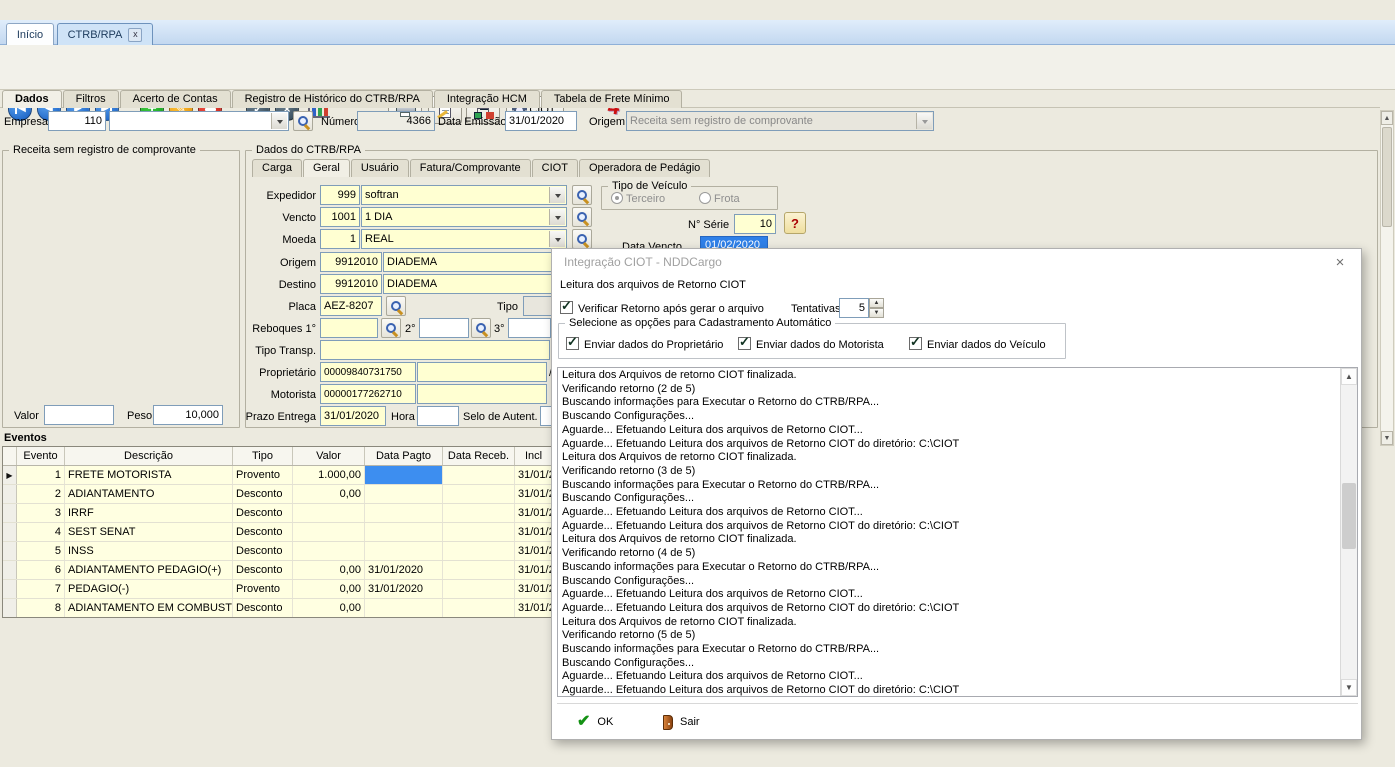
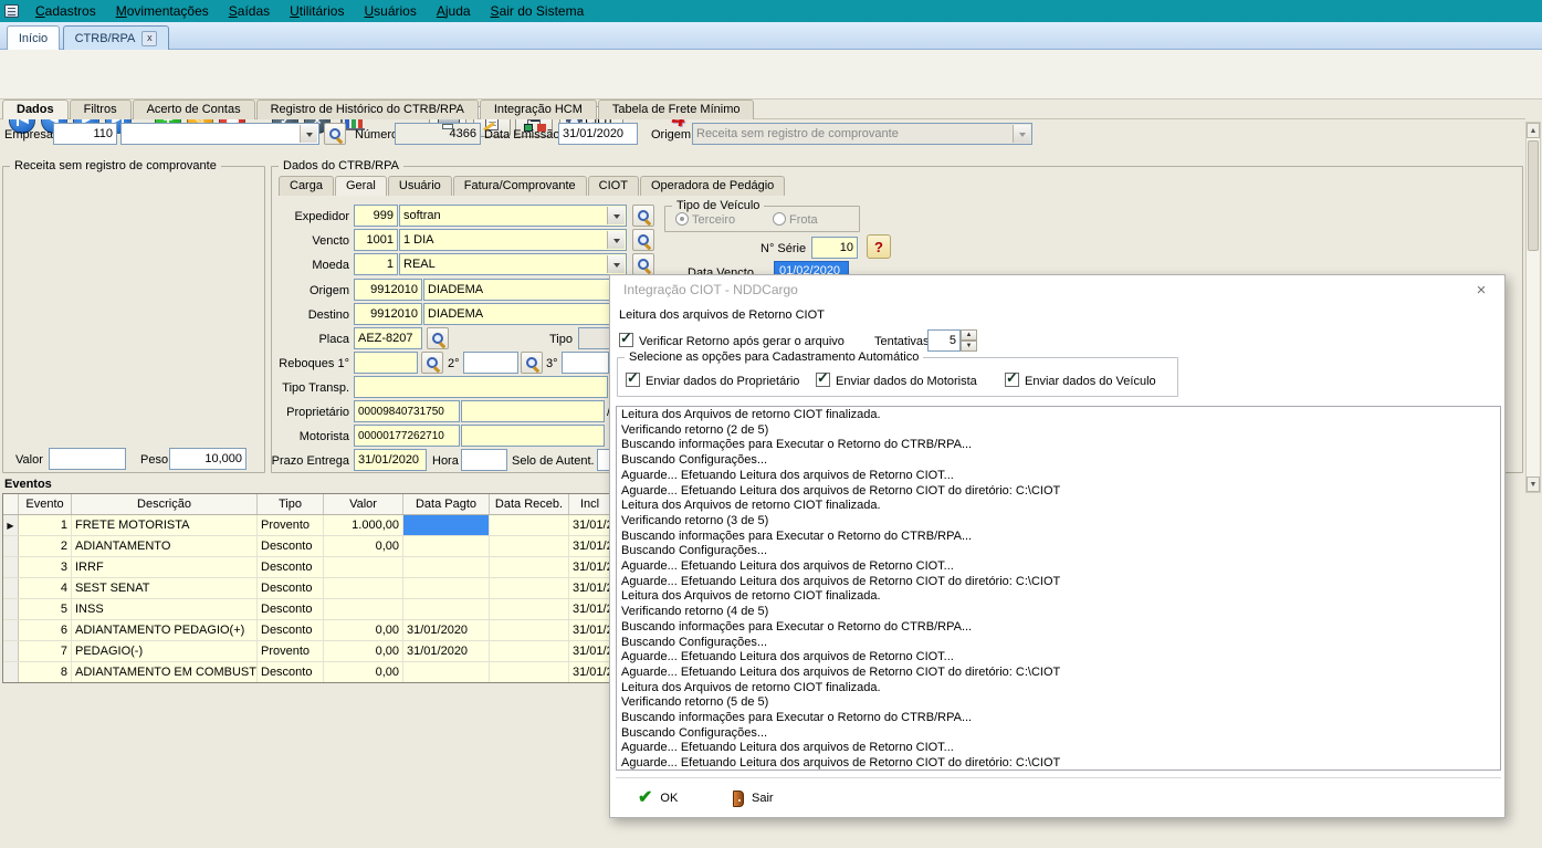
+ Cadastros
+ Movimentações
+ Saídas
+ Utilitários
+ Usuários
+ Ajuda
+ Sair do Sistema
  Início
  CTRB/RPA
  x
  ◀
  ◀
  ▶
  ▶
  +
  ✎
  ✓
  ×
  CIOT
  Dados
  Filtros
  Acerto de Contas
  Registro de Histórico do CTRB/RPA
  Integração HCM
  Tabela de Frete Mínimo
  Empresa
  110
  Númer
  4366
  Data Emissão
  31/01/2020
  Origem
  Receita sem registro de comprovante
  Receita sem registro de comprovante
  Valor
  Peso
  10,000
  Dados do CTRB/RPA
  Carga
  Geral
  Usuário
  Fatura/Comprovante
  CIOT
  Operadora de Pedágio
  Expedidor
  999
  softran
  Vencto
  1001
  1 DIA
  Moeda
  1
  REAL
  Origem
  9912010
  DIADEMA
  Destino
  9912010
  DIADEMA
  Placa
  AEZ-8207
  Tipo
  Reboques 1°
  2°
  3°
  Tipo Transp.
  Proprietário
  00009840731750
  Motorista
  00000177262710
  Prazo Entrega
  31/01/2020
  Hora
  Selo de Autent.
  Tipo de Veículo
  Terceiro
  Frota
  N° Série
  10
  ?
  Data Vencto
  01/02/2020
  Eventos
  Evento
  Descrição
  Tipo
  Valor
  Data Pagto
  Data Receb.
  Incl
  ▶
  1
  FRETE MOTORISTA
  Provento
  1.000,00
  2
  ADIANTAMENTO
  Desconto
  0,00
  3
  IRRF
  Desconto
  4
  SEST SENAT
  Desconto
  5
  INSS
  Desconto
  6
  ADIANTAMENTO PEDAGIO(+)
  Desconto
  0,00
  31/01/2020
  7
  PEDAGIO(-)
  Provento
  0,00
  31/01/2020
  8
  ADIANTAMENTO EM COMBUST
  Desconto
  0,00
  Integração CIOT - NDDCargo
  ×
  Leitura dos arquivos de Retorno CIOT
  Verificar Retorno após gerar o arquivo
  Tentativas
  5
  Selecione as opções para Cadastramento Automático
  Enviar dados do Proprietário
  Enviar dados do Motorista
  Enviar dados do Veículo
  Leitura dos Arquivos de retorno CIOT finalizada.
  Verificando retorno (2 de 5)
  Buscando informações para Executar o Retorno do CTRB/RPA...
  Buscando Configurações...
  Aguarde... Efetuando Leitura dos arquivos de Retorno CIOT...
  Aguarde... Efetuando Leitura dos arquivos de Retorno CIOT do diretório: C:\CIOT
  Leitura dos Arquivos de retorno CIOT finalizada.
  Verificando retorno (3 de 5)
  Buscando informações para Executar o Retorno do CTRB/RPA...
  Buscando Configurações...
  Aguarde... Efetuando Leitura dos arquivos de Retorno CIOT...
  Aguarde... Efetuando Leitura dos arquivos de Retorno CIOT do diretório: C:\CIOT
  Leitura dos Arquivos de retorno CIOT finalizada.
  Verificando retorno (4 de 5)
  Buscando informações para Executar o Retorno do CTRB/RPA...
  Buscando Configurações...
  Aguarde... Efetuando Leitura dos arquivos de Retorno CIOT...
  Aguarde... Efetuando Leitura dos arquivos de Retorno CIOT do diretório: C:\CIOT
  Leitura dos Arquivos de retorno CIOT finalizada.
  Verificando retorno (5 de 5)
  Buscando informações para Executar o Retorno do CTRB/RPA...
  Buscando Configurações...
  Aguarde... Efetuando Leitura dos arquivos de Retorno CIOT...
  Aguarde... Efetuando Leitura dos arquivos de Retorno CIOT do diretório: C:\CIOT
- ▲
- ▼
  ✔
  OK
  Sair
